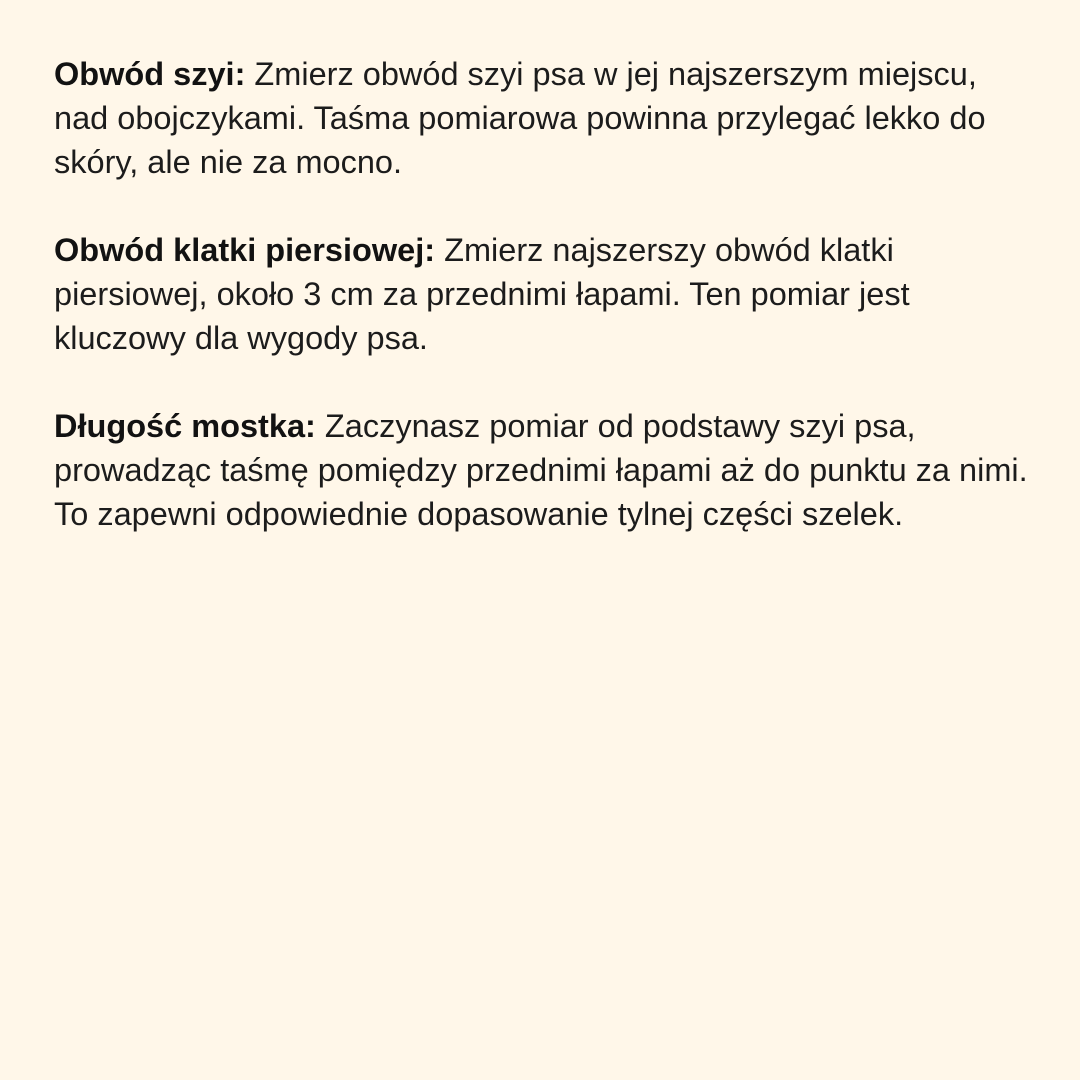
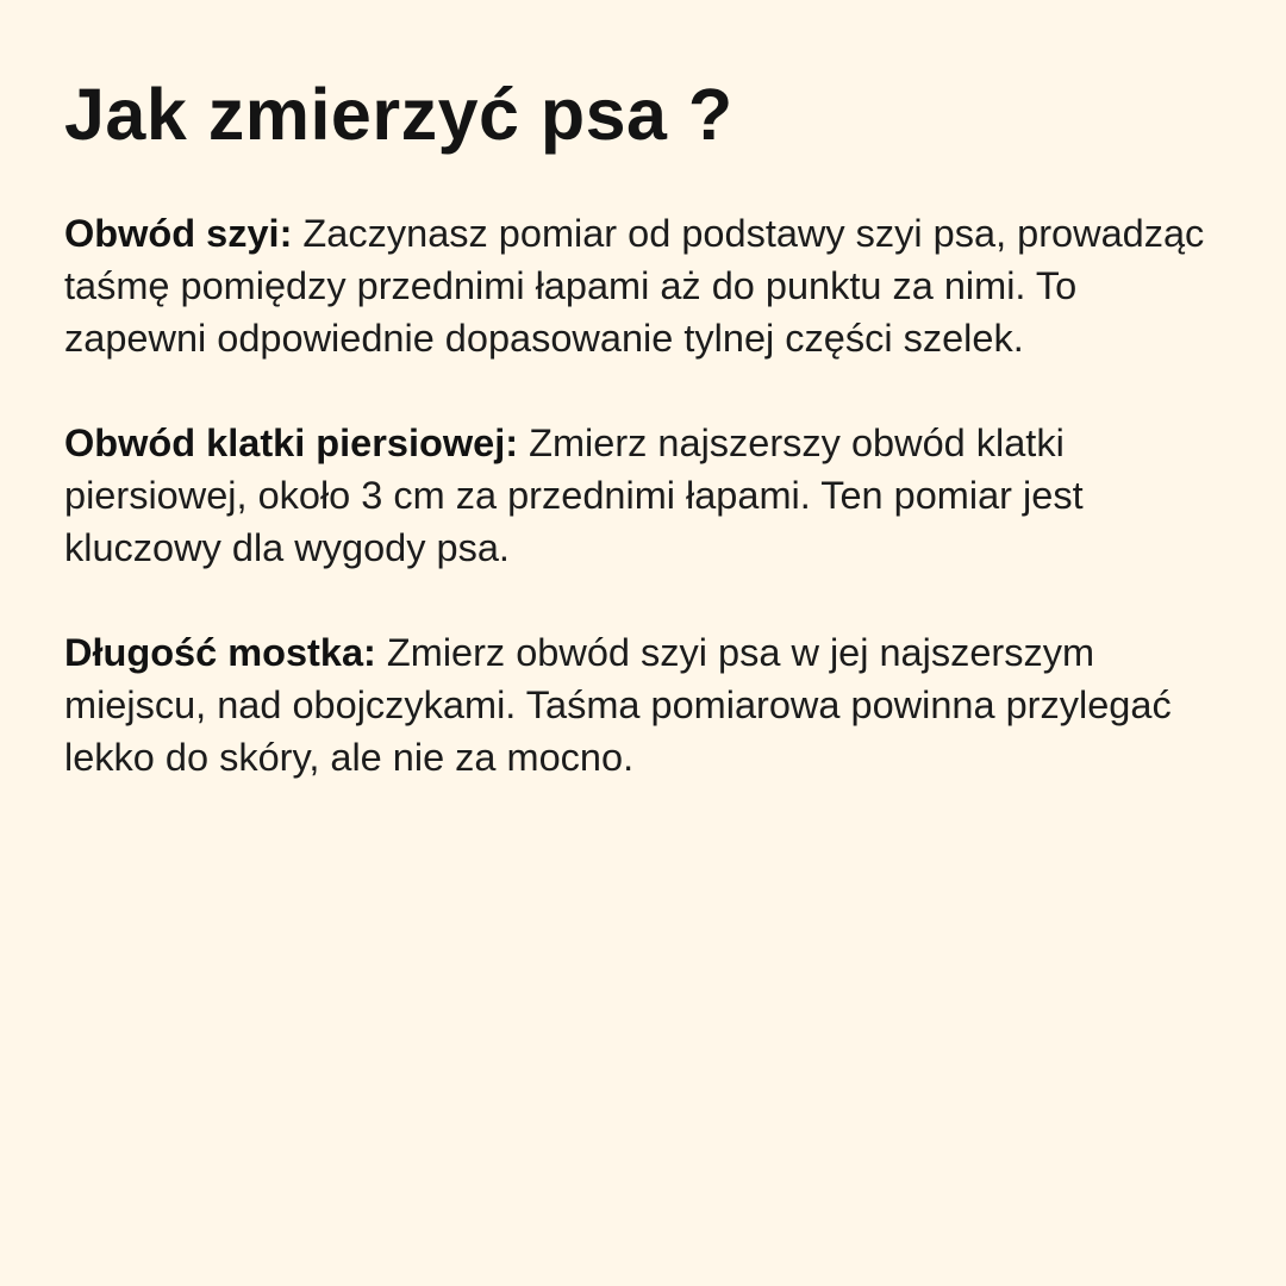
+ Jak zmierzyć psa ?
- Obwód szyi: Zmierz obwód szyi psa w jej najszerszym miejscu, nad obojczykami. Taśma pomiarowa powinna przylegać lekko do skóry, ale nie za mocno.
+ Obwód szyi: Zaczynasz pomiar od podstawy szyi psa, prowadząc taśmę pomiędzy przednimi łapami aż do punktu za nimi. To zapewni odpowiednie dopasowanie tylnej części szelek.
  Obwód klatki piersiowej: Zmierz najszerszy obwód klatki piersiowej, około 3 cm za przednimi łapami. Ten pomiar jest kluczowy dla wygody psa.
- Długość mostka: Zaczynasz pomiar od podstawy szyi psa, prowadząc taśmę pomiędzy przednimi łapami aż do punktu za nimi. To zapewni odpowiednie dopasowanie tylnej części szelek.
+ Długość mostka: Zmierz obwód szyi psa w jej najszerszym miejscu, nad obojczykami. Taśma pomiarowa powinna przylegać lekko do skóry, ale nie za mocno.
